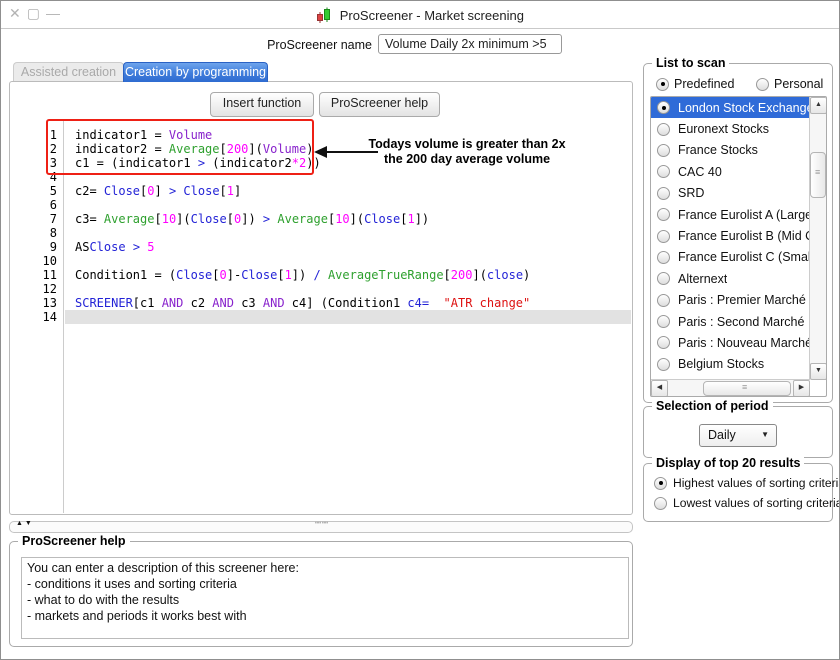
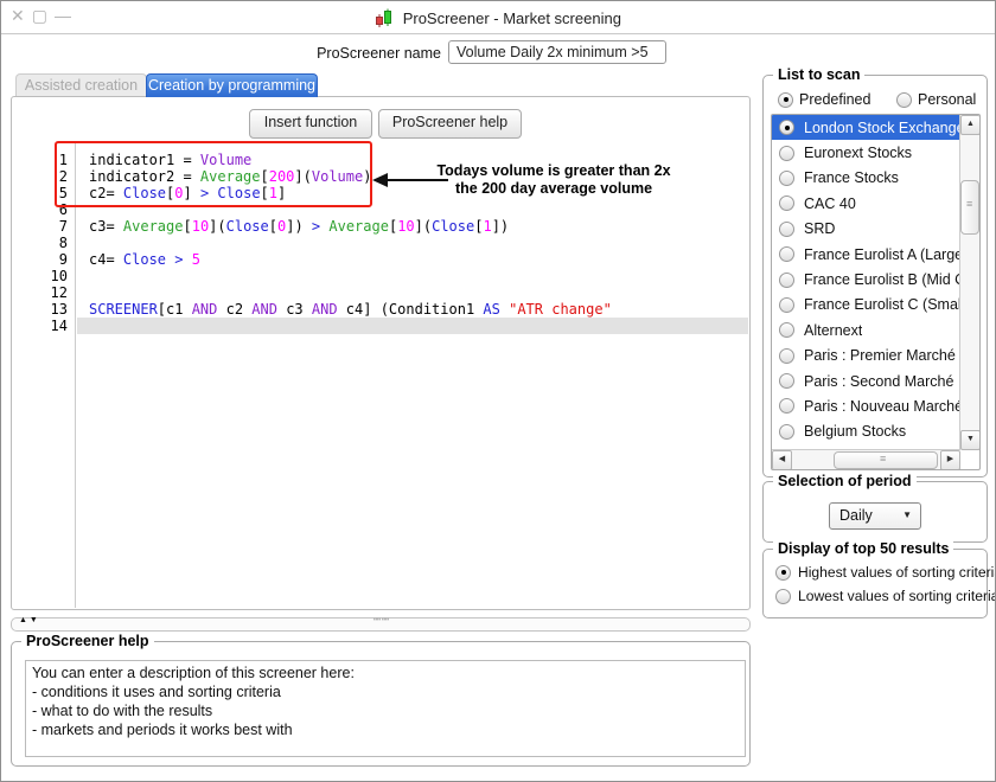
  ✕▢—
  ProScreener - Market screening
  ProScreener name
  Volume Daily 2x minimum >5
  Assisted creation
  Creation by programming
  Insert function
  ProScreener help
  1
  indicator1 = Volume
  2
  indicator2 = Average[200](Volume)
- 3
- c1 = (indicator1 > (indicator2*2))
- 4
  5
  c2= Close[0] > Close[1]
  6
  7
  c3= Average[10](Close[0]) > Average[10](Close[1])
  8
  9
- ASClose > 5
+ c4= Close > 5
  10
- 11
- Condition1 = (Close[0]-Close[1]) / AverageTrueRange[200](close)
  12
  13
- SCREENER[c1 AND c2 AND c3 AND c4] (Condition1 c4= "ATR change"
+ SCREENER[c1 AND c2 AND c3 AND c4] (Condition1 AS "ATR change"
  14
  Todays volume is greater than 2x
  the 200 day average volume
  ┉┉
  ProScreener help
  You can enter a description of this screener here:
  - conditions it uses and sorting criteria
  - what to do with the results
  - markets and periods it works best with
  List to scan
  Predefined
  Personal
  London Stock Exchang
  Euronext Stocks
  France Stocks
  CAC 40
  SRD
  France Eurolist A (Larg
  France Eurolist B (Mid
  France Eurolist C (Sma
  Alternext
  Paris : Premier Marché
  Paris : Second Marché
  Paris : Nouveau March
  Belgium Stocks
  Selection of period
  Daily
  ▼
- Display of top 20 results
+ Display of top 50 results
  Highest values of sorting criteri
  Lowest values of sorting criteri
